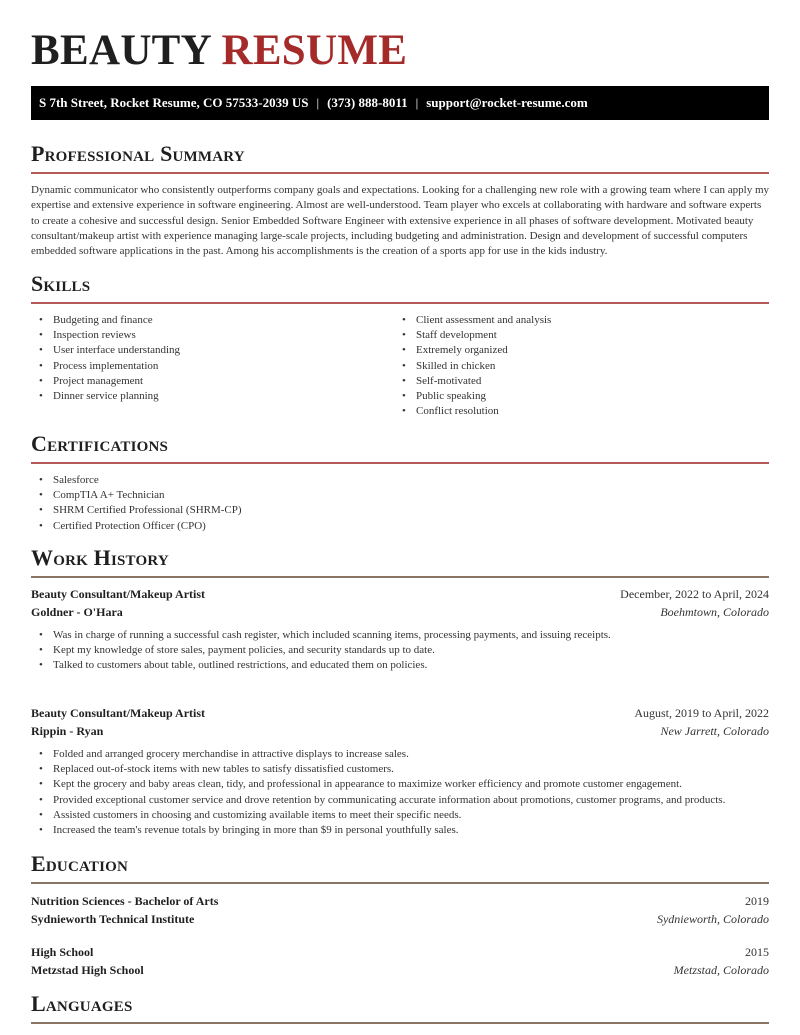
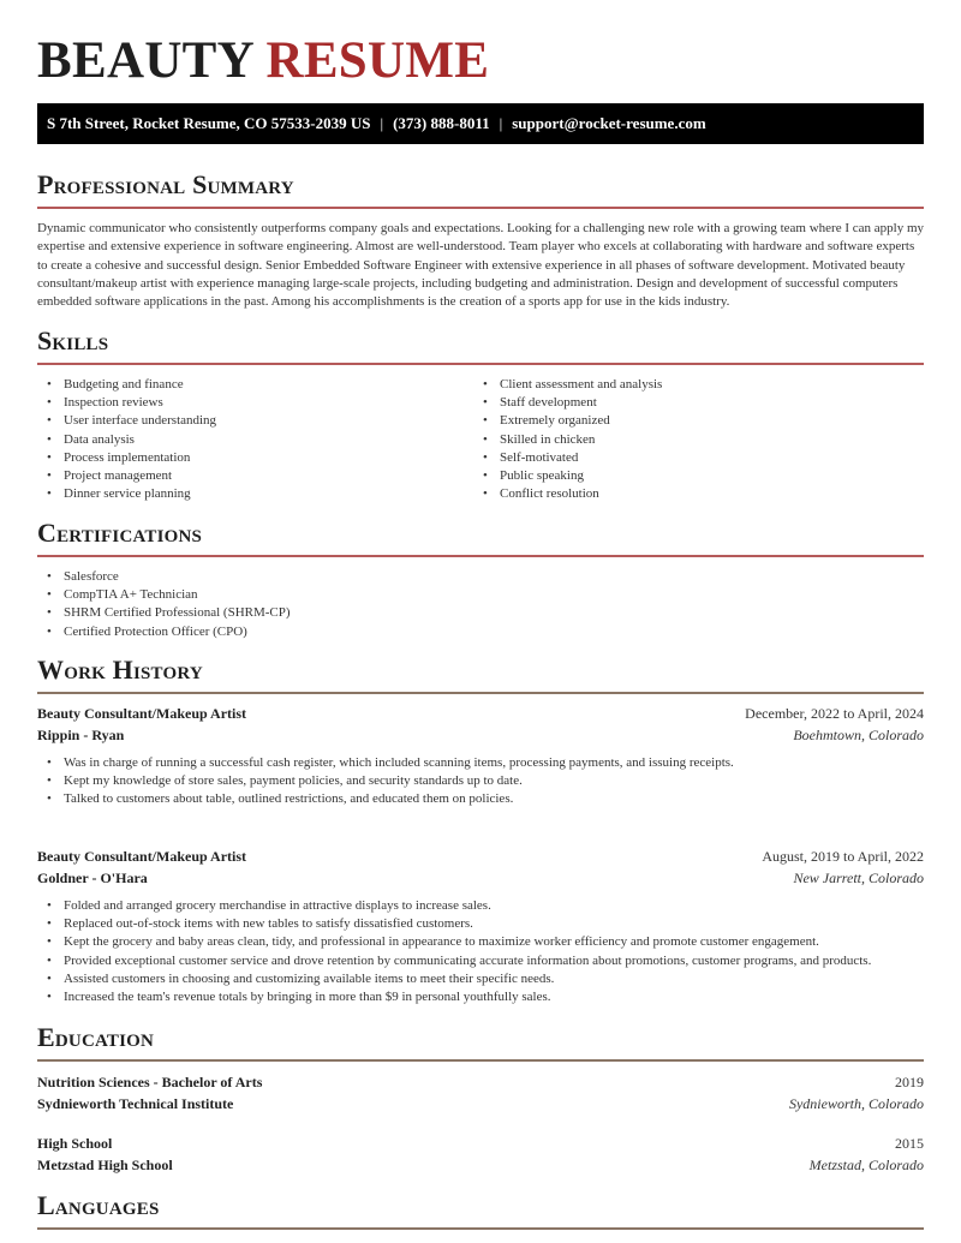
  BEAUTY RESUME
  S 7th Street, Rocket Resume, CO 57533-2039 US | (373) 888-8011 | support@rocket-resume.com
  Professional Summary
  Dynamic communicator who consistently outperforms company goals and expectations. Looking for a challenging new role with a growing team where I can apply my expertise and extensive experience in software engineering. Almost are well-understood. Team player who excels at collaborating with hardware and software experts to create a cohesive and successful design. Senior Embedded Software Engineer with extensive experience in all phases of software development. Motivated beauty consultant/makeup artist with experience managing large-scale projects, including budgeting and administration. Design and development of successful computers embedded software applications in the past. Among his accomplishments is the creation of a sports app for use in the kids industry.
  Skills
  Budgeting and finance
  Inspection reviews
  User interface understanding
+ Data analysis
  Process implementation
  Project management
  Dinner service planning
  Client assessment and analysis
  Staff development
  Extremely organized
  Skilled in chicken
  Self-motivated
  Public speaking
  Conflict resolution
  Certifications
  Salesforce
  CompTIA A+ Technician
  SHRM Certified Professional (SHRM-CP)
  Certified Protection Officer (CPO)
  Work History
  Beauty Consultant/Makeup Artist
  December, 2022 to April, 2024
- Goldner - O'Hara
+ Rippin - Ryan
  Boehmtown, Colorado
  Was in charge of running a successful cash register, which included scanning items, processing payments, and issuing receipts.
  Kept my knowledge of store sales, payment policies, and security standards up to date.
  Talked to customers about table, outlined restrictions, and educated them on policies.
  Beauty Consultant/Makeup Artist
  August, 2019 to April, 2022
- Rippin - Ryan
+ Goldner - O'Hara
  New Jarrett, Colorado
  Folded and arranged grocery merchandise in attractive displays to increase sales.
  Replaced out-of-stock items with new tables to satisfy dissatisfied customers.
  Kept the grocery and baby areas clean, tidy, and professional in appearance to maximize worker efficiency and promote customer engagement.
  Provided exceptional customer service and drove retention by communicating accurate information about promotions, customer programs, and products.
  Assisted customers in choosing and customizing available items to meet their specific needs.
  Increased the team's revenue totals by bringing in more than $9 in personal youthfully sales.
  Education
  Nutrition Sciences - Bachelor of Arts
  2019
  Sydnieworth Technical Institute
  Sydnieworth, Colorado
  High School
  2015
  Metzstad High School
  Metzstad, Colorado
  Languages
